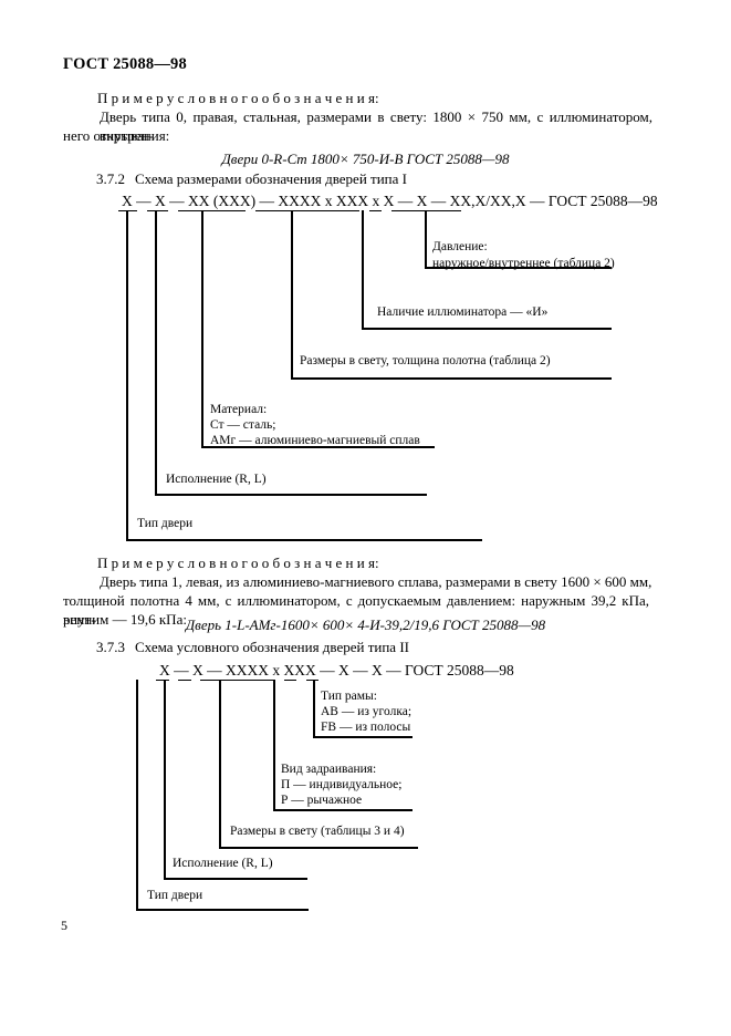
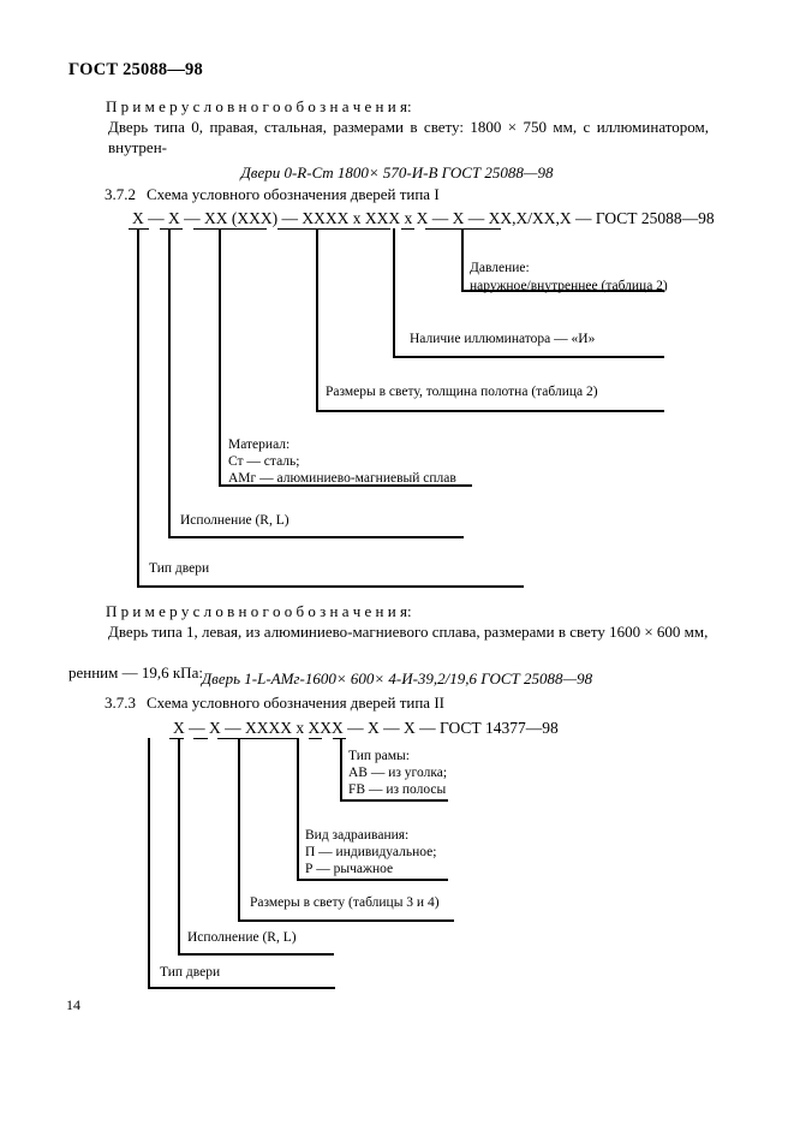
  ГОСТ 25088—98
  П р и м е р у с л о в н о г о о б о з н а ч е н и я:
  Дверь типа 0, правая, стальная, размерами в свету: 1800 × 750 мм, с иллюминатором, внутрен-
- него открывания:
- Двери 0-R-Cm 1800× 750-И-В ГОСТ 25088—98
+ Двери 0-R-Cm 1800× 570-И-В ГОСТ 25088—98
  3.7.2
- Схема размерами обозначения дверей типа I
+ Схема условного обозначения дверей типа I
  X — X — XX (XXX) — XXXX x XXX x X — X — XX,X/XX,X — ГОСТ 25088—98
  Давление:
  наружное/внутреннее (таблица 2)
  Наличие иллюминатора — «И»
  Размеры в свету, толщина полотна (таблица 2)
  Материал:
  Ст — сталь;
  АМг — алюминиево-магниевый сплав
  Исполнение (R, L)
  Тип двери
  П р и м е р у с л о в н о г о о б о з н а ч е н и я:
  Дверь типа 1, левая, из алюминиево-магниевого сплава, размерами в свету 1600 × 600 мм,
- толщиной полотна 4 мм, с иллюминатором, с допускаемым давлением: наружным 39,2 кПа, внут-
  ренним — 19,6 кПа:
  Дверь 1-L-АМг-1600× 600× 4-И-39,2/19,6 ГОСТ 25088—98
  3.7.3
  Схема условного обозначения дверей типа II
- X — X — XXXX x XXX — X — X — ГОСТ 25088—98
+ X — X — XXXX x XXX — X — X — ГОСТ 14377—98
  Тип рамы:
  AB — из уголка;
  FB — из полосы
  Вид задраивания:
  П — индивидуальное;
  Р — рычажное
  Размеры в свету (таблицы 3 и 4)
  Исполнение (R, L)
  Тип двери
- 5
+ 14
